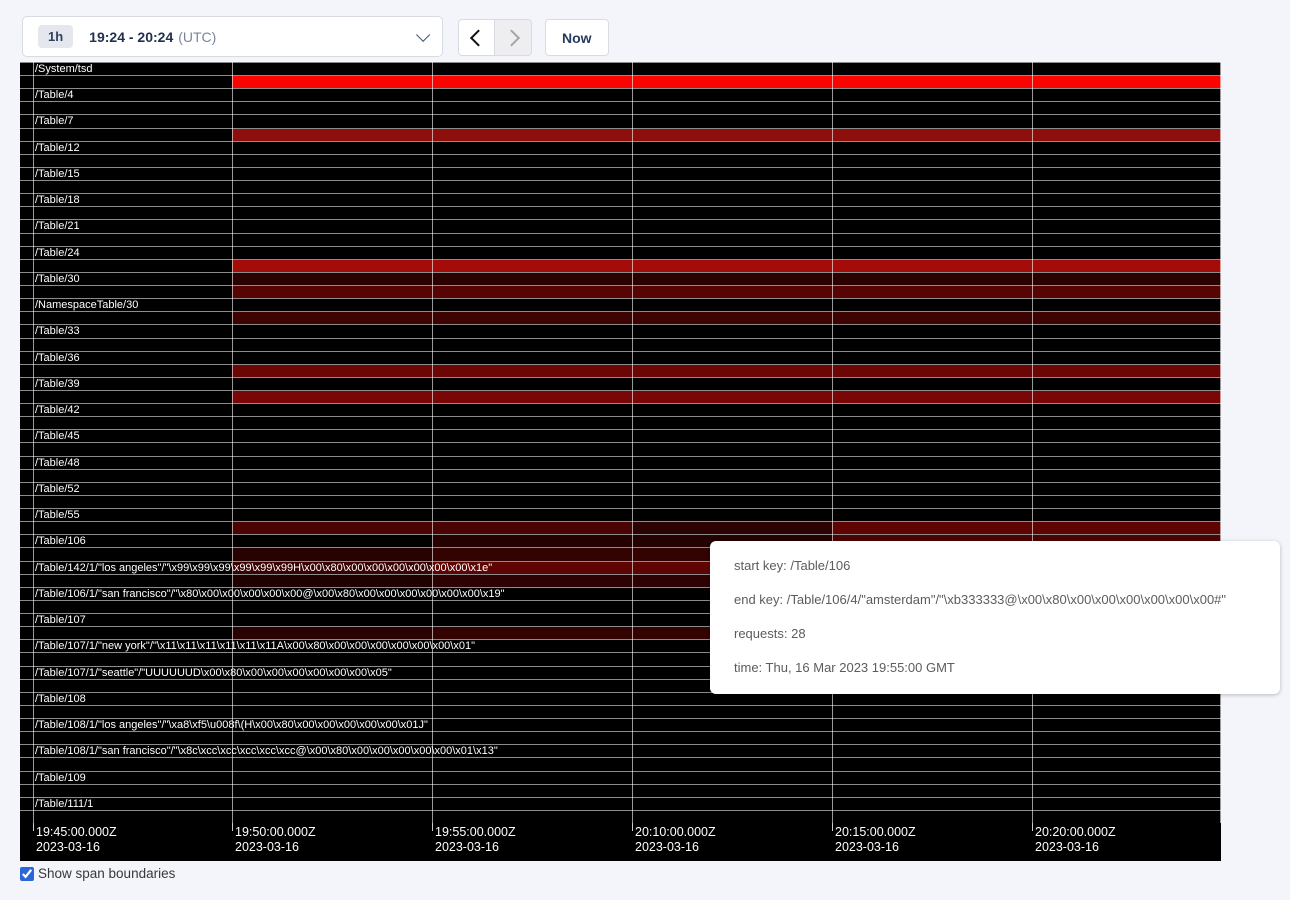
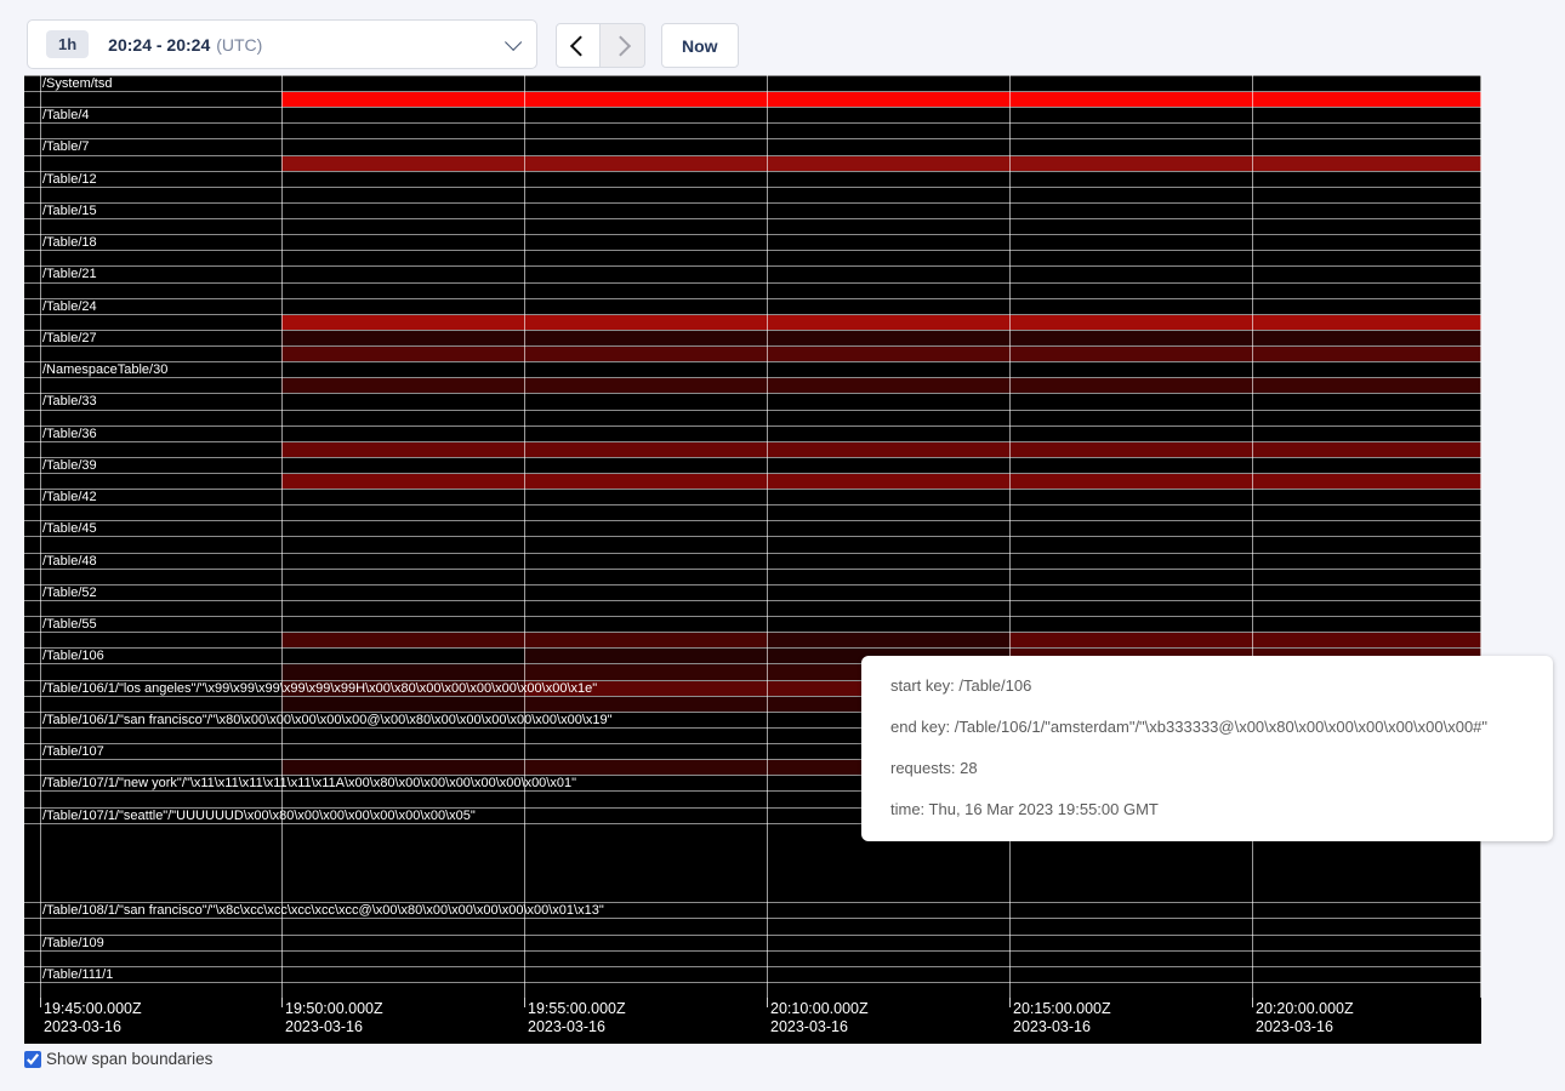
  1h
- 19:24 - 20:24
+ 20:24 - 20:24
  (UTC)
  Now
  /System/tsd
  /Table/4
  /Table/7
  /Table/12
  /Table/15
  /Table/18
  /Table/21
  /Table/24
- /Table/30
+ /Table/27
  /NamespaceTable/30
  /Table/33
  /Table/36
  /Table/39
  /Table/42
  /Table/45
  /Table/48
  /Table/52
  /Table/55
  /Table/106
- /Table/142/1/"los angeles"/"\x99\x99\x99\x99\x99\x99H\x00\x80\x00\x00\x00\x00\x00\x00\x1e"
+ /Table/106/1/"los angeles"/"\x99\x99\x99\x99\x99\x99H\x00\x80\x00\x00\x00\x00\x00\x00\x1e"
  /Table/106/1/"san francisco"/"\x80\x00\x00\x00\x00\x00@\x00\x80\x00\x00\x00\x00\x00\x00\x19"
  /Table/107
  /Table/107/1/"new york"/"\x11\x11\x11\x11\x11\x11A\x00\x80\x00\x00\x00\x00\x00\x00\x01"
  /Table/107/1/"seattle"/"UUUUUUD\x00\x80\x00\x00\x00\x00\x00\x00\x05"
- /Table/108
- /Table/108/1/"los angeles"/"\xa8\xf5\u008f\(H\x00\x80\x00\x00\x00\x00\x00\x01J"
  /Table/108/1/"san francisco"/"\x8c\xcc\xcc\xcc\xcc\xcc@\x00\x80\x00\x00\x00\x00\x00\x01\x13"
  /Table/109
  /Table/111/1
  19:45:00.000Z
  2023-03-16
  19:50:00.000Z
  2023-03-16
  19:55:00.000Z
  2023-03-16
  20:10:00.000Z
  2023-03-16
  20:15:00.000Z
  2023-03-16
  20:20:00.000Z
  2023-03-16
  start key: /Table/106
- end key: /Table/106/4/"amsterdam"/"\xb333333@\x00\x80\x00\x00\x00\x00\x00\x00#"
+ end key: /Table/106/1/"amsterdam"/"\xb333333@\x00\x80\x00\x00\x00\x00\x00\x00#"
  requests: 28
  time: Thu, 16 Mar 2023 19:55:00 GMT
  Show span boundaries
